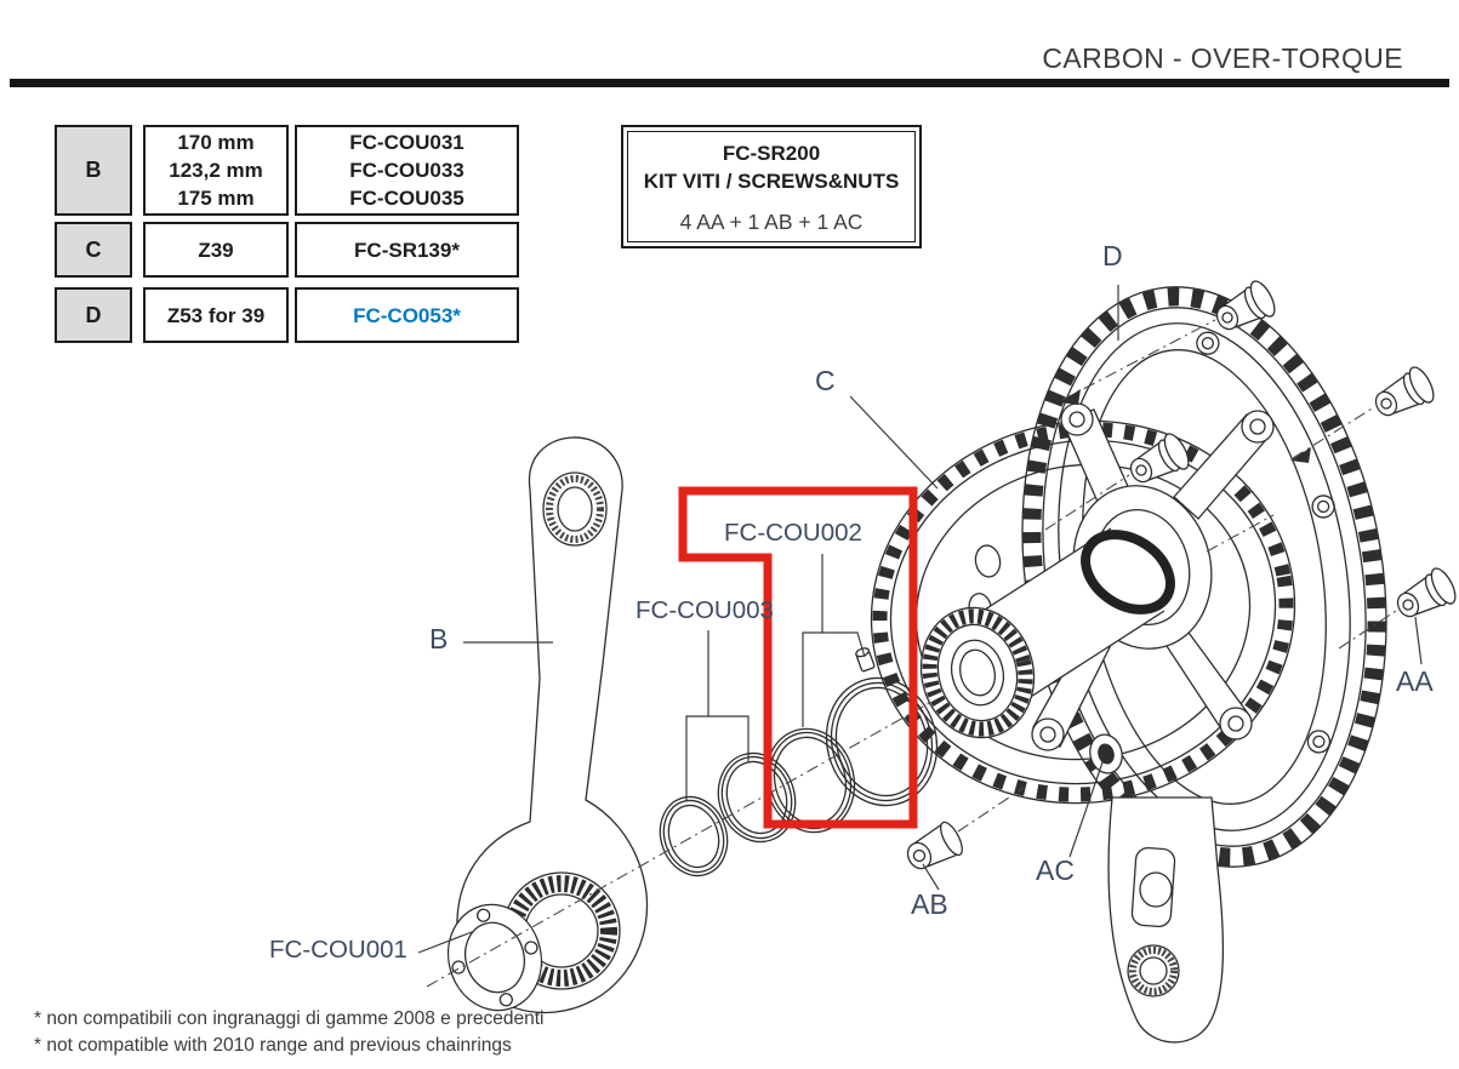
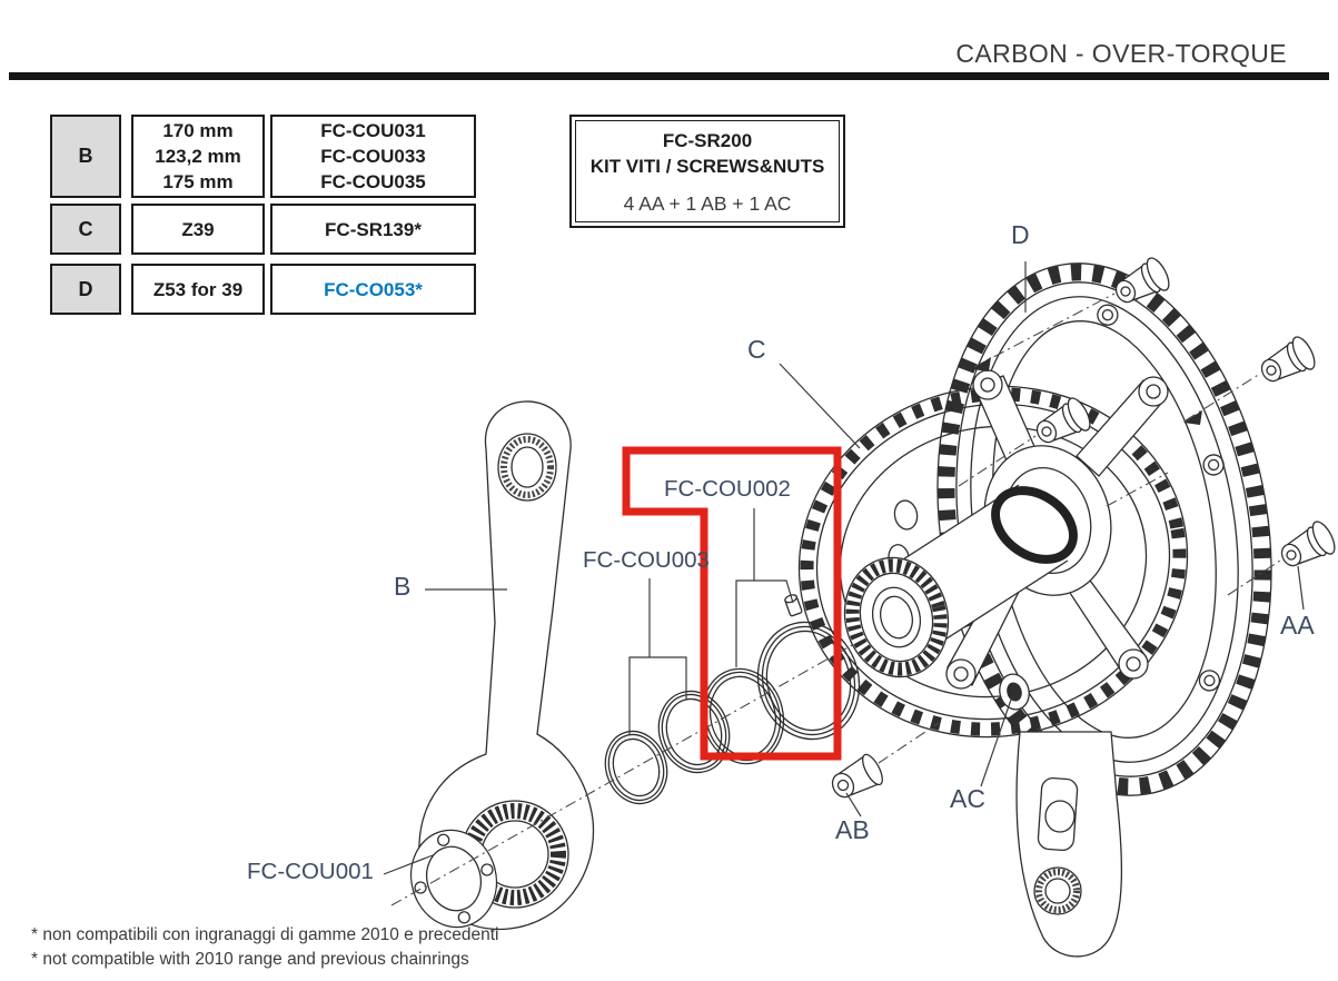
  CARBON - OVER-TORQUE
  B
  170 mm
  123,2 mm
  175 mm
  FC-COU031
  FC-COU033
  FC-COU035
  C
  Z39
  FC-SR139*
  D
  Z53 for 39
  FC-CO053*
  FC-SR200
  KIT VITI / SCREWS&NUTS
  4 AA + 1 AB + 1 AC
  B
  C
  D
  AA
  AB
  AC
  FC-COU001
  FC-COU002
  FC-COU003
- * non compatibili con ingranaggi di gamme 2008 e precedenti
+ * non compatibili con ingranaggi di gamme 2010 e precedenti
  * not compatible with 2010 range and previous chainrings
